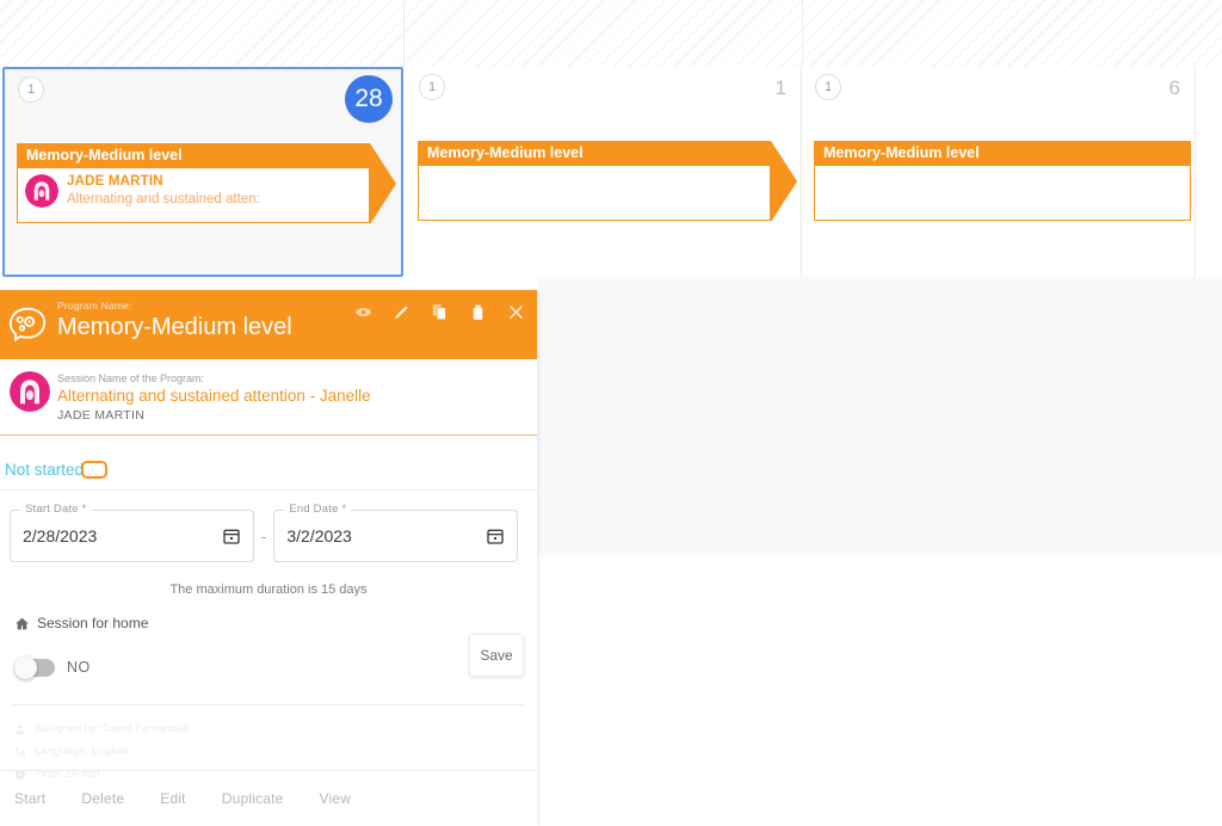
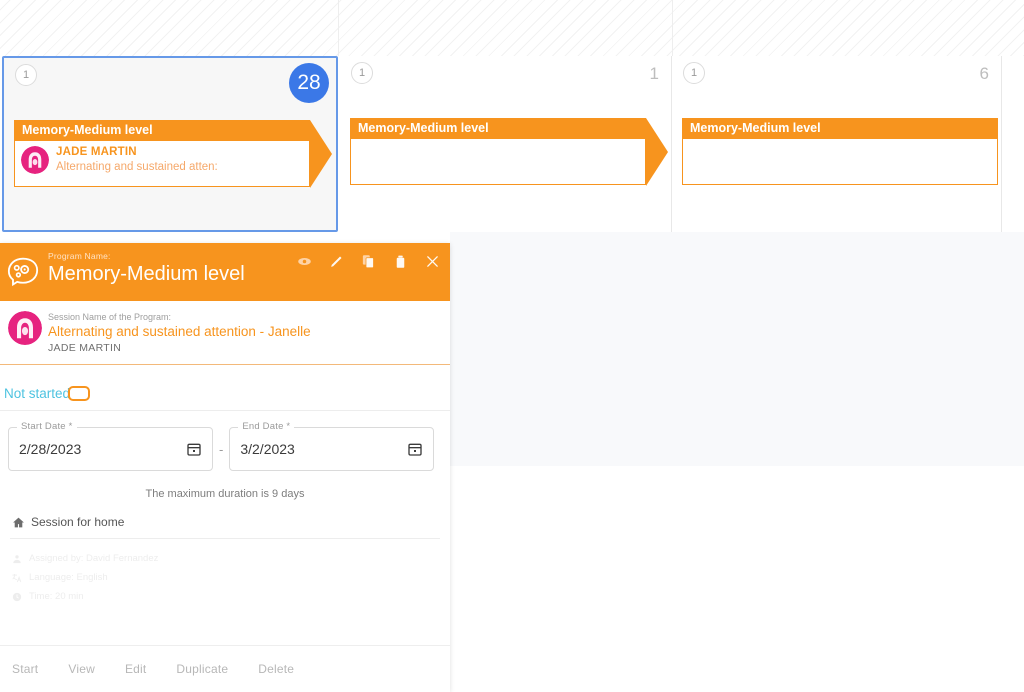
  1
  28
  Memory-Medium level
  JADE MARTIN
  Alternating and sustained atten:
  1
  1
  Memory-Medium level
  1
  6
  Memory-Medium level
  Program Name:
  Memory-Medium level
  Session Name of the Program:
  Alternating and sustained attention - Janelle
  JADE MARTIN
  Not started
  Start Date *
  2/28/2023
  -
  End Date *
  3/2/2023
- The maximum duration is 15 days
+ The maximum duration is 9 days
  Session for home
- NO
- Save
  Start
- Delete
+ View
  Edit
  Duplicate
- View
+ Delete
